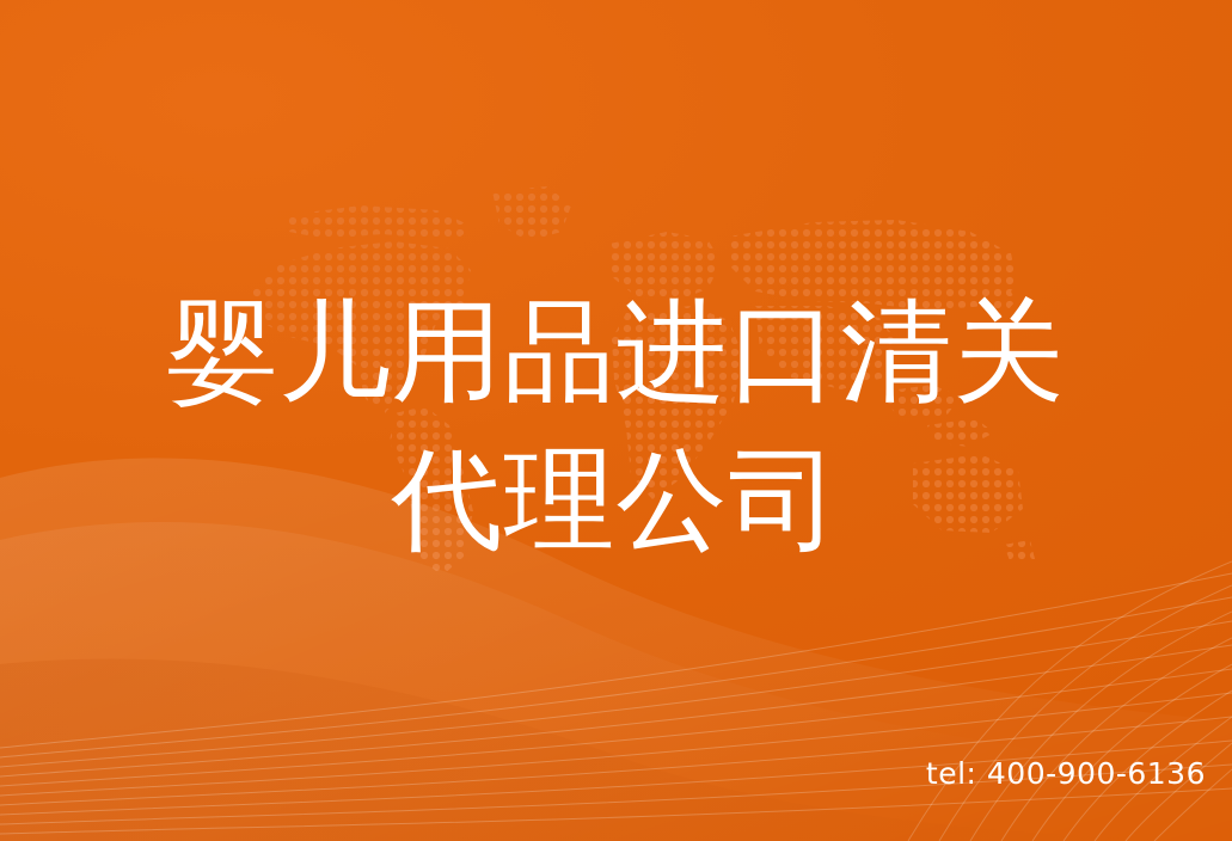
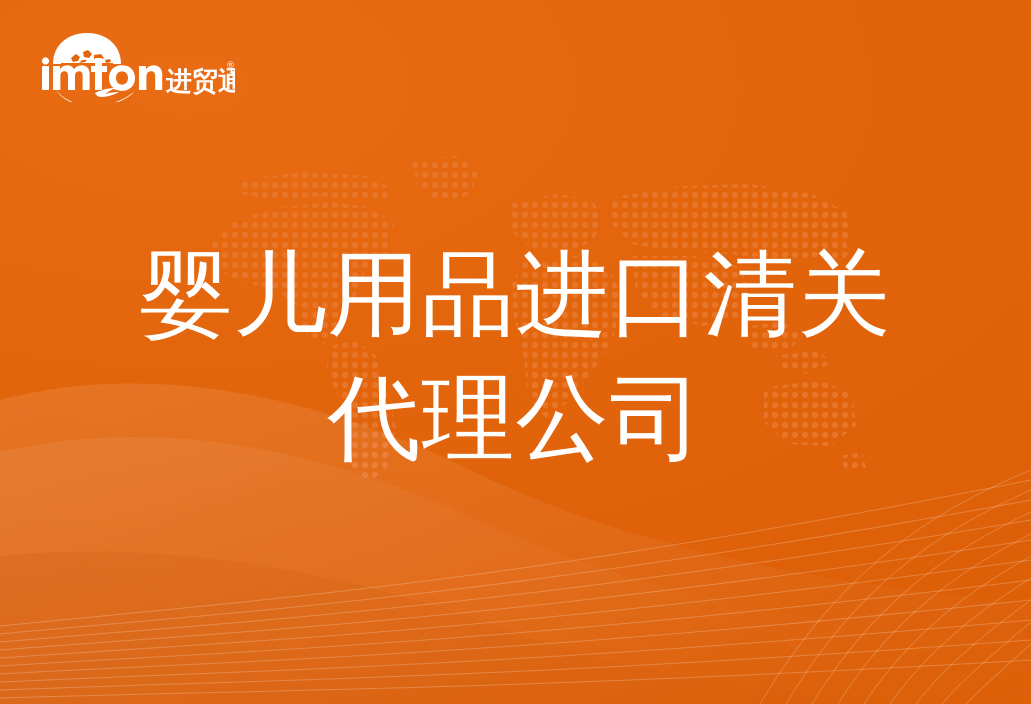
+ 进贸通
+ ®
  婴儿用品进口清关
  代理公司
- tel: 400-900-6136
